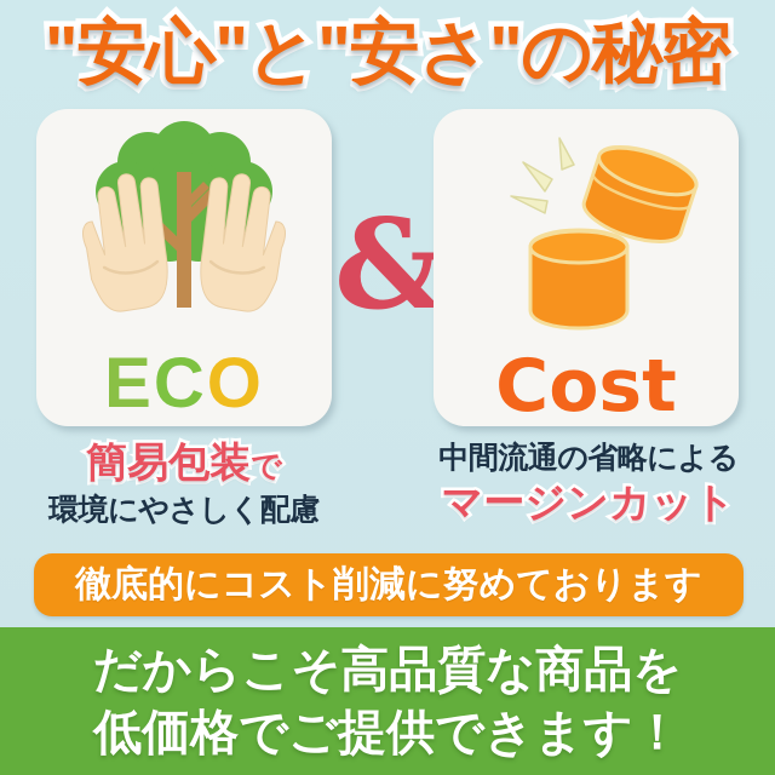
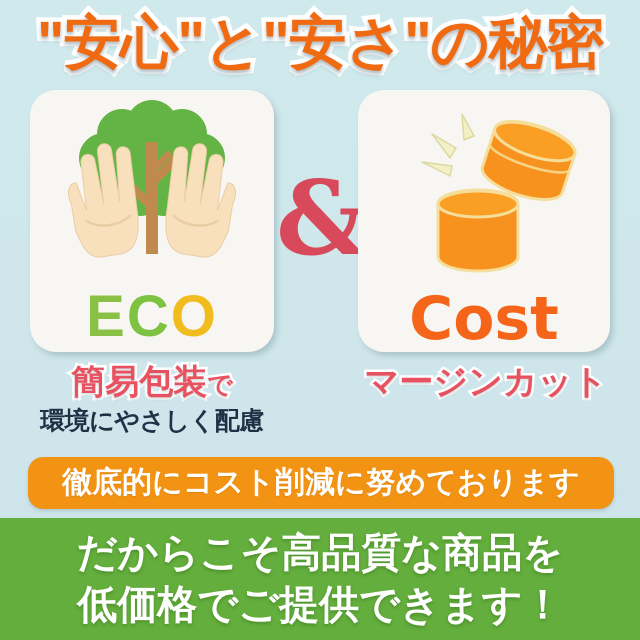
  "安心"と"安さ"の秘密
  ECO
  &
  Cost
  簡易包装で
  環境にやさしく配慮
- 中間流通の省略による
  マージンカット
  徹底的にコスト削減に努めております
  だからこそ高品質な商品を
  低価格でご提供できます！
